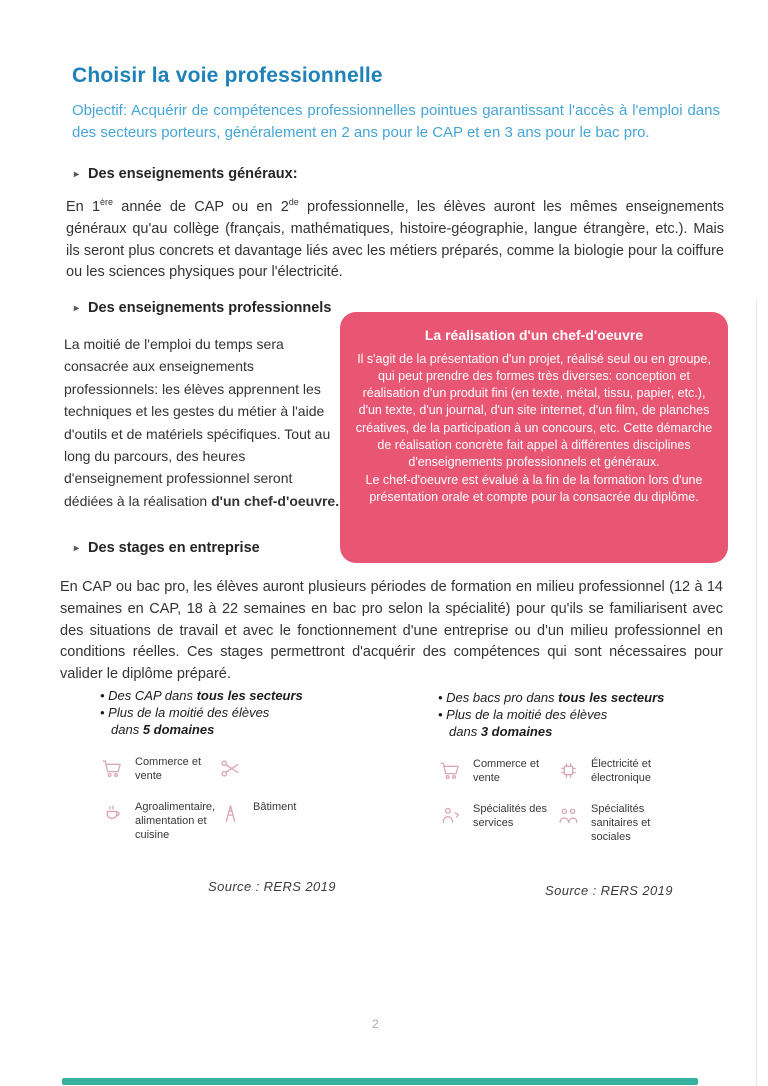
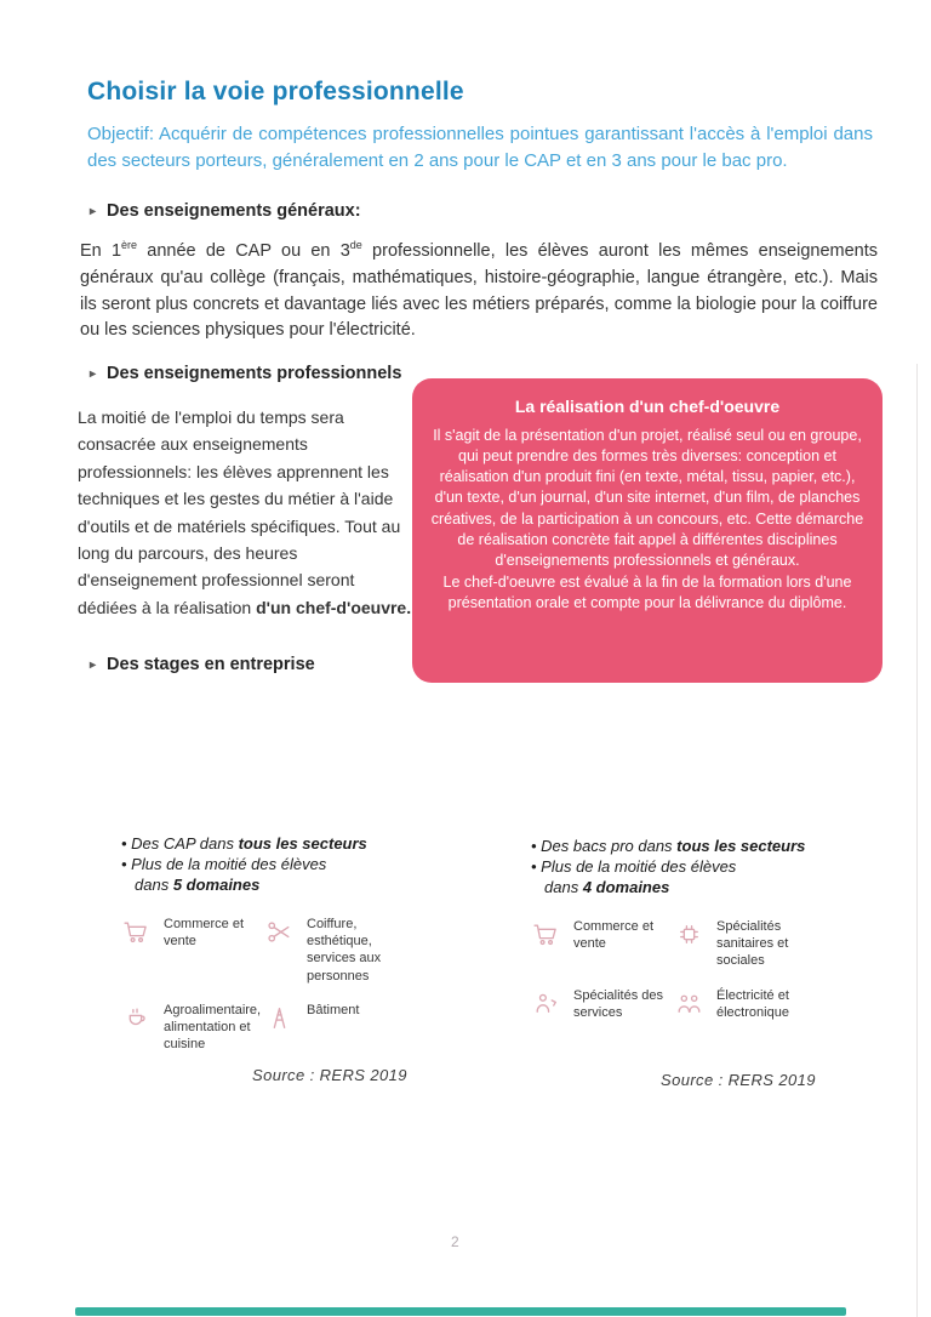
  Choisir la voie professionnelle
  Objectif: Acquérir de compétences professionnelles pointues garantissant l'accès à l'emploi dans des secteurs porteurs, généralement en 2 ans pour le CAP et en 3 ans pour le bac pro.
  ▸ Des enseignements généraux:
- En 1ère année de CAP ou en 2de professionnelle, les élèves auront les mêmes enseignements généraux qu'au collège (français, mathématiques, histoire-géographie, langue étrangère, etc.). Mais ils seront plus concrets et davantage liés avec les métiers préparés, comme la biologie pour la coiffure ou les sciences physiques pour l'électricité.
+ En 1ère année de CAP ou en 3de professionnelle, les élèves auront les mêmes enseignements généraux qu'au collège (français, mathématiques, histoire-géographie, langue étrangère, etc.). Mais ils seront plus concrets et davantage liés avec les métiers préparés, comme la biologie pour la coiffure ou les sciences physiques pour l'électricité.
  ▸ Des enseignements professionnels
  La moitié de l'emploi du temps sera consacrée aux enseignements professionnels: les élèves apprennent les techniques et les gestes du métier à l'aide d'outils et de matériels spécifiques. Tout au long du parcours, des heures d'enseignement professionnel seront dédiées à la réalisation d'un chef-d'oeuvre.
  La réalisation d'un chef-d'oeuvre
  Il s'agit de la présentation d'un projet, réalisé seul ou en groupe, qui peut prendre des formes très diverses: conception et réalisation d'un produit fini (en texte, métal, tissu, papier, etc.), d'un texte, d'un journal, d'un site internet, d'un film, de planches créatives, de la participation à un concours, etc. Cette démarche de réalisation concrète fait appel à différentes disciplines d'enseignements professionnels et généraux.
- Le chef-d'oeuvre est évalué à la fin de la formation lors d'une présentation orale et compte pour la consacrée du diplôme.
+ Le chef-d'oeuvre est évalué à la fin de la formation lors d'une présentation orale et compte pour la délivrance du diplôme.
  ▸ Des stages en entreprise
- En CAP ou bac pro, les élèves auront plusieurs périodes de formation en milieu professionnel (12 à 14 semaines en CAP, 18 à 22 semaines en bac pro selon la spécialité) pour qu'ils se familiarisent avec des situations de travail et avec le fonctionnement d'une entreprise ou d'un milieu professionnel en conditions réelles. Ces stages permettront d'acquérir des compétences qui sont nécessaires pour valider le diplôme préparé.
  • Des CAP dans tous les secteurs
  • Plus de la moitié des élèves
  dans 5 domaines
  Commerce et vente
+ Coiffure, esthétique, services aux personnes
  Agroalimentaire, alimentation et cuisine
  Bâtiment
  • Des bacs pro dans tous les secteurs
  • Plus de la moitié des élèves
- dans 3 domaines
+ dans 4 domaines
  Commerce et vente
- Électricité et électronique
+ Spécialités sanitaires et sociales
  Spécialités des services
- Spécialités sanitaires et sociales
+ Électricité et électronique
  Source : RERS 2019
  Source : RERS 2019
  2
